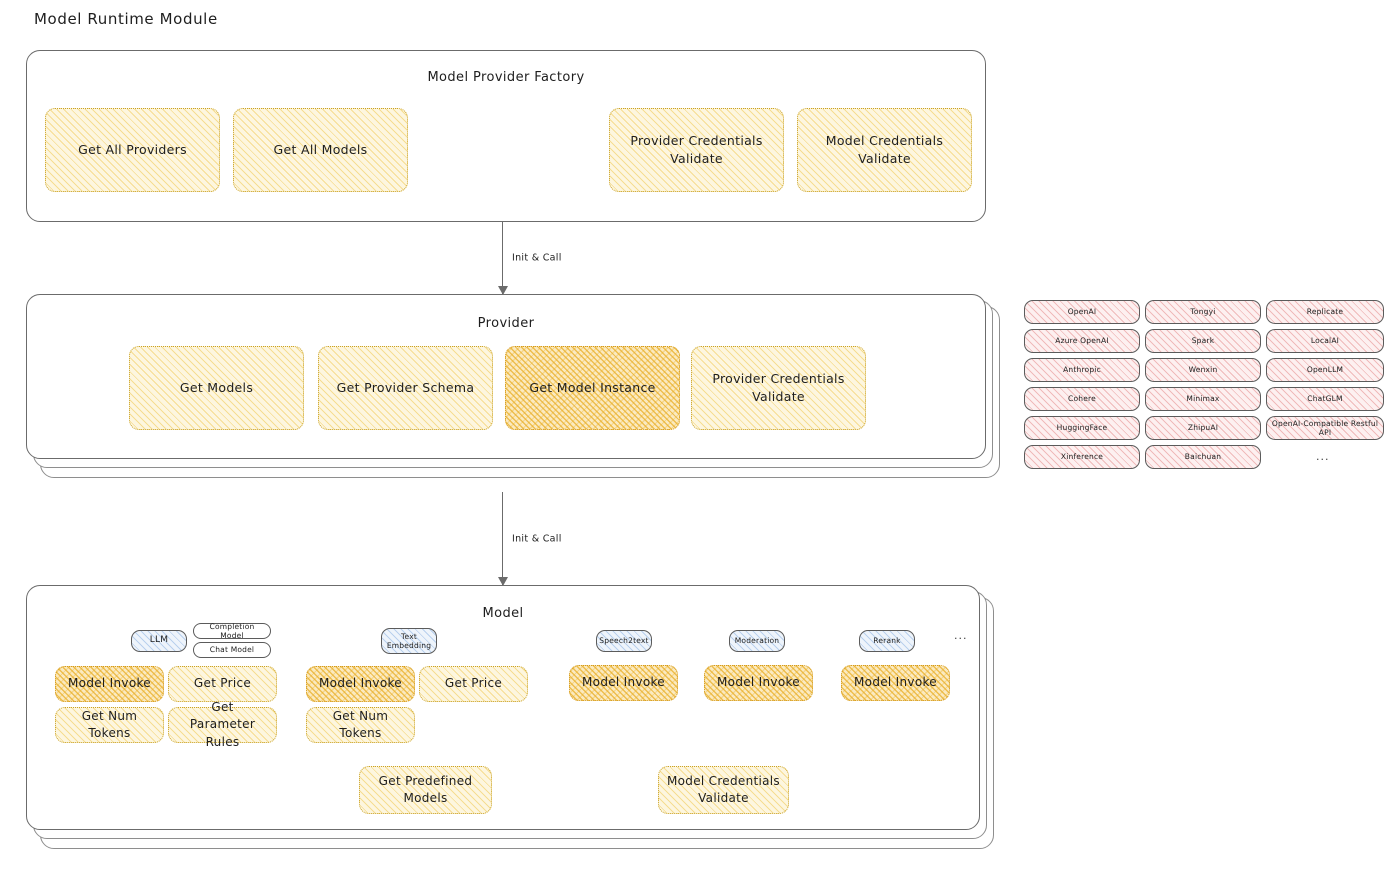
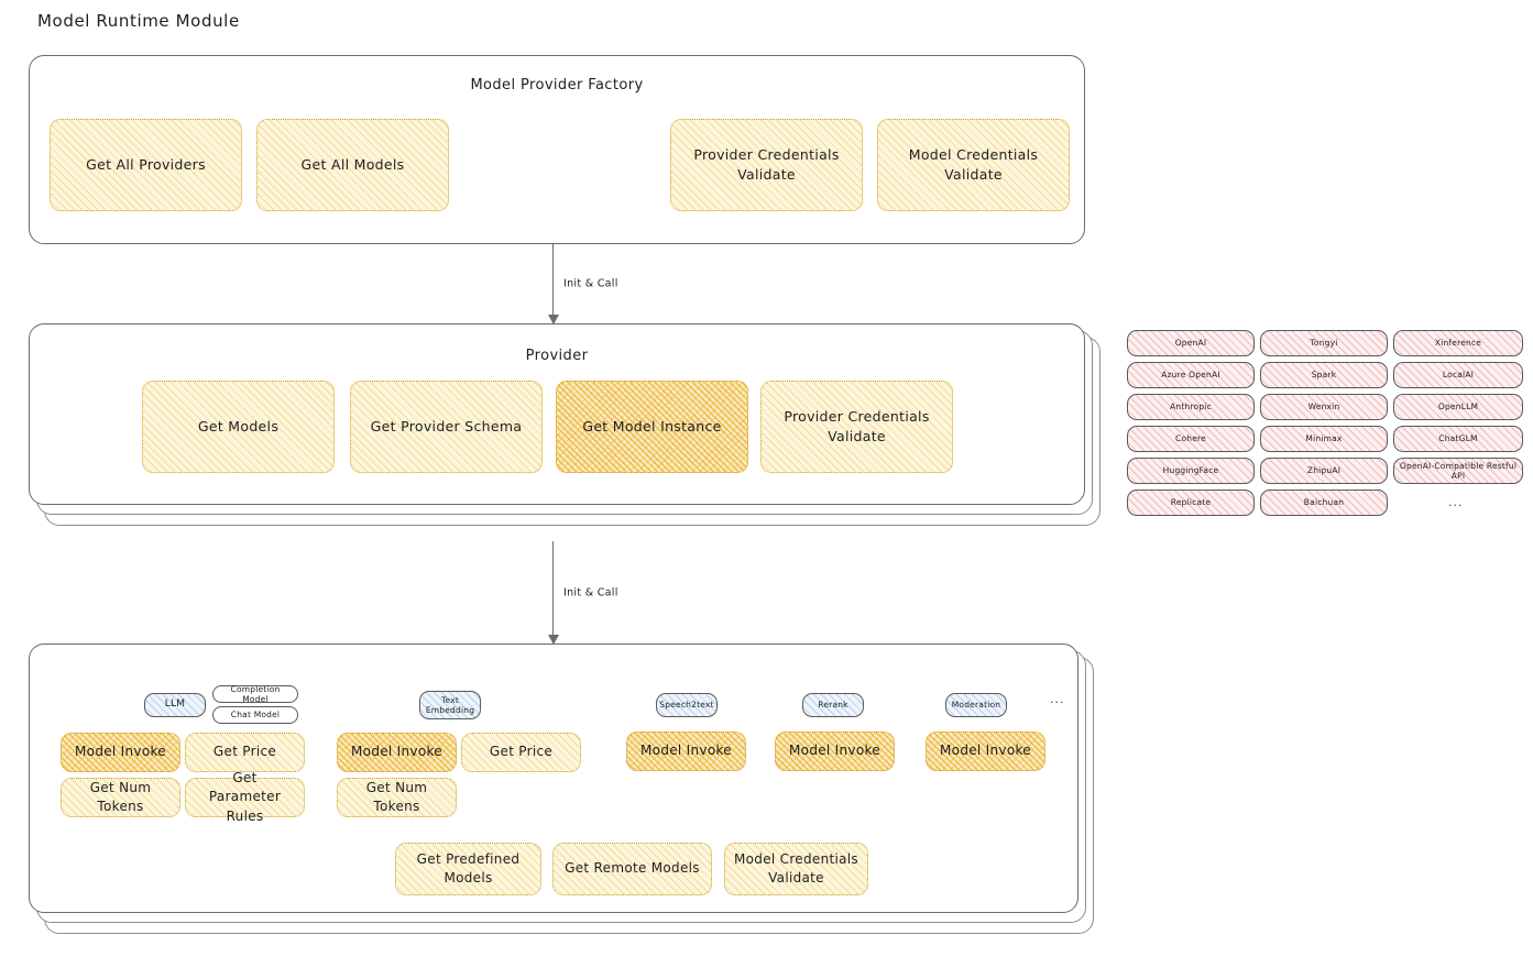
  Model Runtime Module
  Model Provider Factory
  Get All Providers
  Get All Models
  Provider Credentials Validate
  Model Credentials Validate
  Init & Call
  Provider
  Get Models
  Get Provider Schema
  Get Model Instance
  Provider Credentials Validate
  OpenAI
  Azure OpenAI
  Anthropic
  Cohere
  HuggingFace
- Xinference
+ Replicate
  Tongyi
  Spark
  Wenxin
  Minimax
  ZhipuAI
  Baichuan
- Replicate
+ Xinference
  LocalAI
  OpenLLM
  ChatGLM
  OpenAI-Compatible Restful API
  ...
  Init & Call
- Model
  LLM
  Completion Model
  Chat Model
  Model Invoke
  Get Price
  Get Num Tokens
  Get Parameter Rules
  Text Embedding
  Model Invoke
  Get Price
  Get Num Tokens
  Speech2text
  Model Invoke
- Moderation
+ Rerank
  Model Invoke
- Rerank
+ Moderation
  Model Invoke
  ...
  Get Predefined Models
+ Get Remote Models
  Model Credentials Validate
